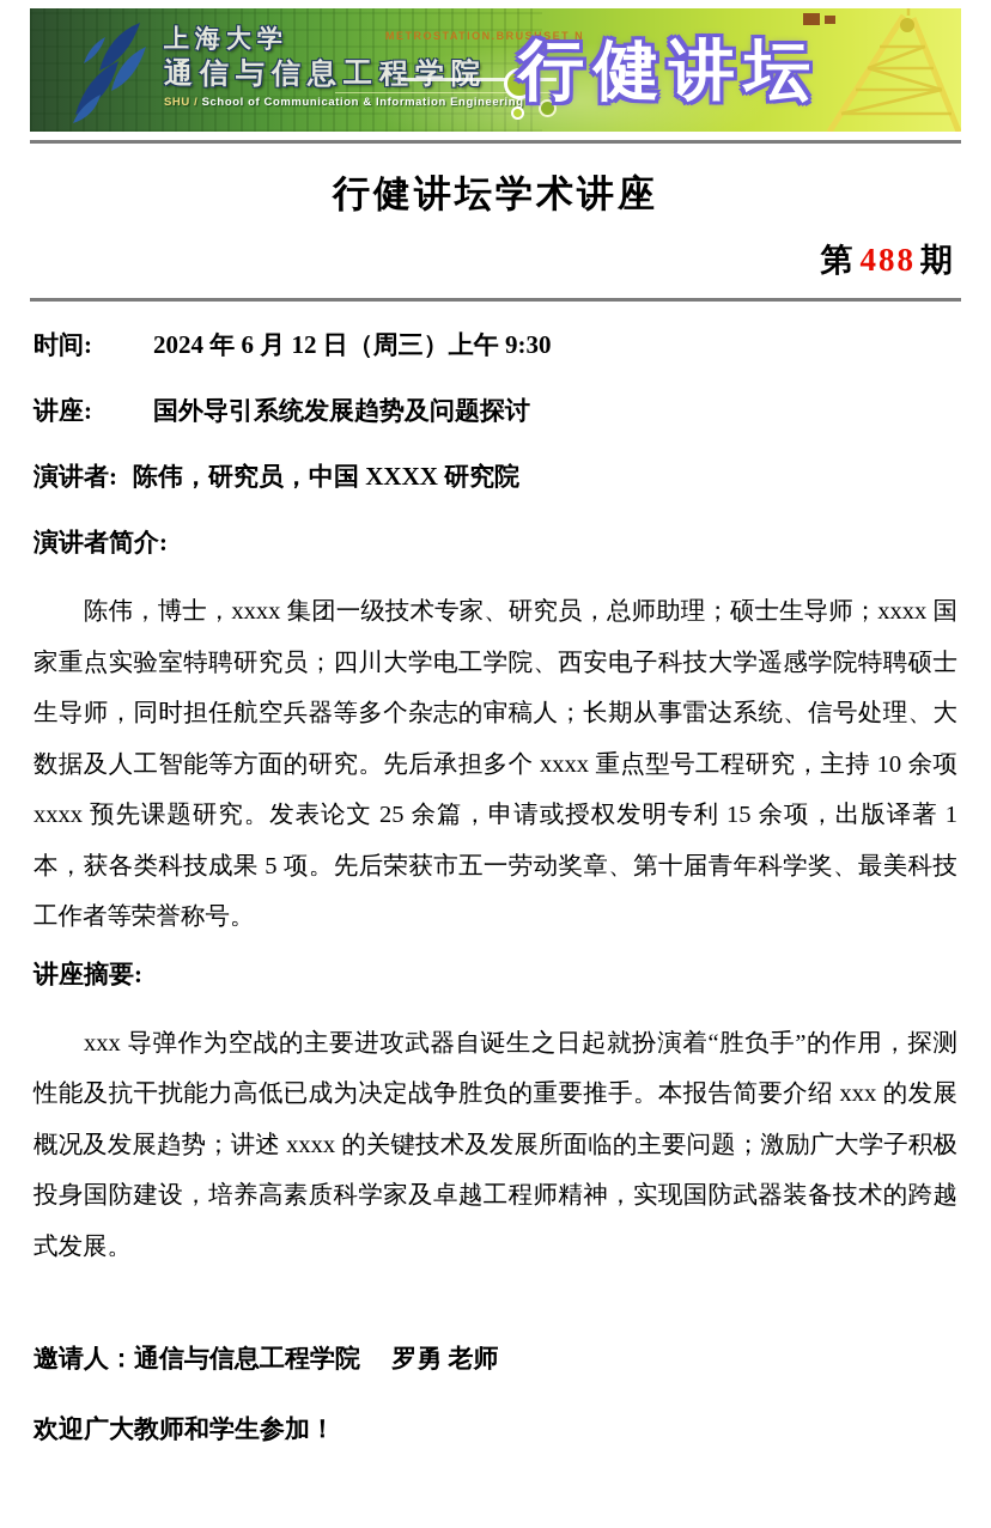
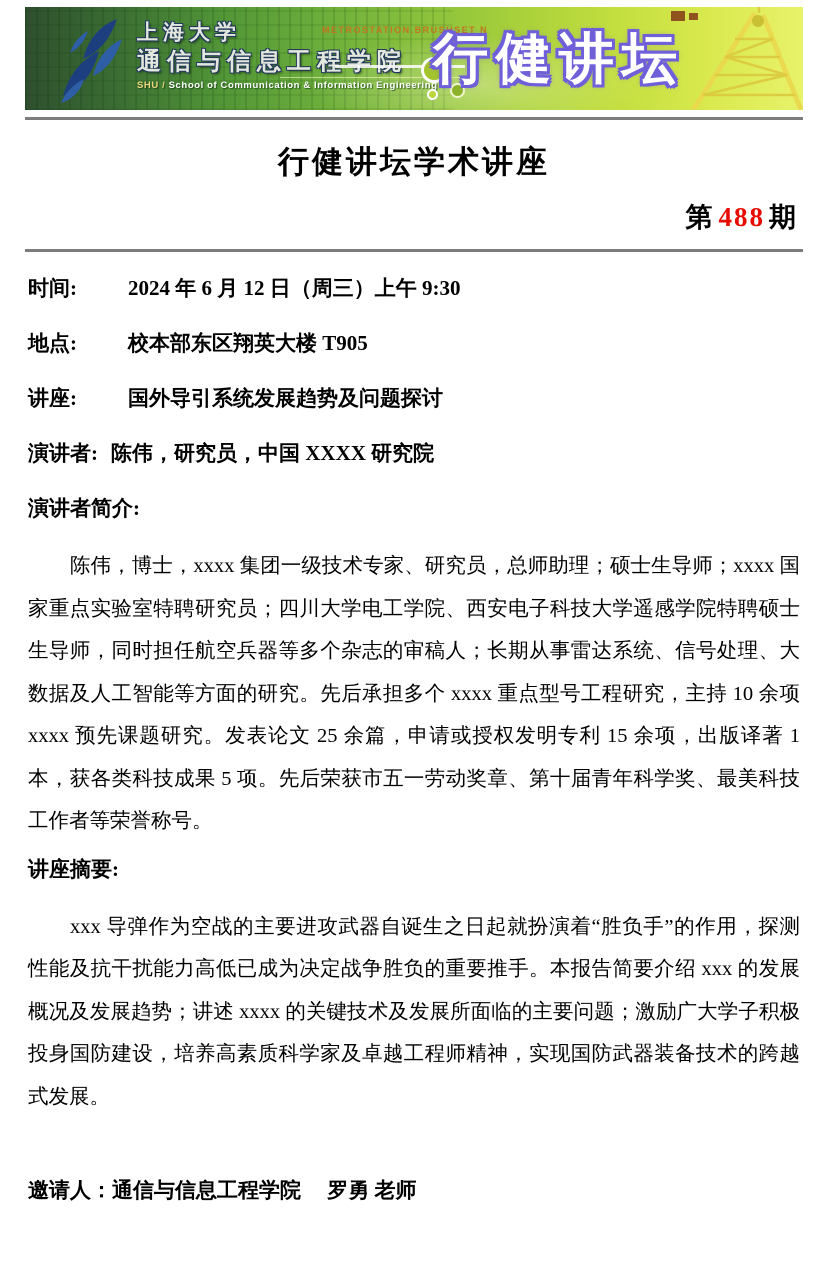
  上海大学
  通信与信息工程学院
  SHU / School of Communication & Information Engineering
  METROSTATION.BRUSHSET N
  行健讲坛
  行健讲坛学术讲座
  第 488 期
  时间: 2024 年 6 月 12 日（周三）上午 9:30
+ 地点: 校本部东区翔英大楼 T905
  讲座: 国外导引系统发展趋势及问题探讨
  演讲者: 陈伟，研究员，中国 XXXX 研究院
  演讲者简介:
  陈伟，博士，xxxx 集团一级技术专家、研究员，总师助理；硕士生导师；xxxx 国家重点实验室特聘研究员；四川大学电工学院、西安电子科技大学遥感学院特聘硕士生导师，同时担任航空兵器等多个杂志的审稿人；长期从事雷达系统、信号处理、大数据及人工智能等方面的研究。先后承担多个 xxxx 重点型号工程研究，主持 10 余项 xxxx 预先课题研究。发表论文 25 余篇，申请或授权发明专利 15 余项，出版译著 1 本，获各类科技成果 5 项。先后荣获市五一劳动奖章、第十届青年科学奖、最美科技工作者等荣誉称号。
  讲座摘要:
  xxx 导弹作为空战的主要进攻武器自诞生之日起就扮演着“胜负手”的作用，探测性能及抗干扰能力高低已成为决定战争胜负的重要推手。本报告简要介绍 xxx 的发展概况及发展趋势；讲述 xxxx 的关键技术及发展所面临的主要问题；激励广大学子积极投身国防建设，培养高素质科学家及卓越工程师精神，实现国防武器装备技术的跨越式发展。
  邀请人：通信与信息工程学院 罗勇 老师
- 欢迎广大教师和学生参加！
